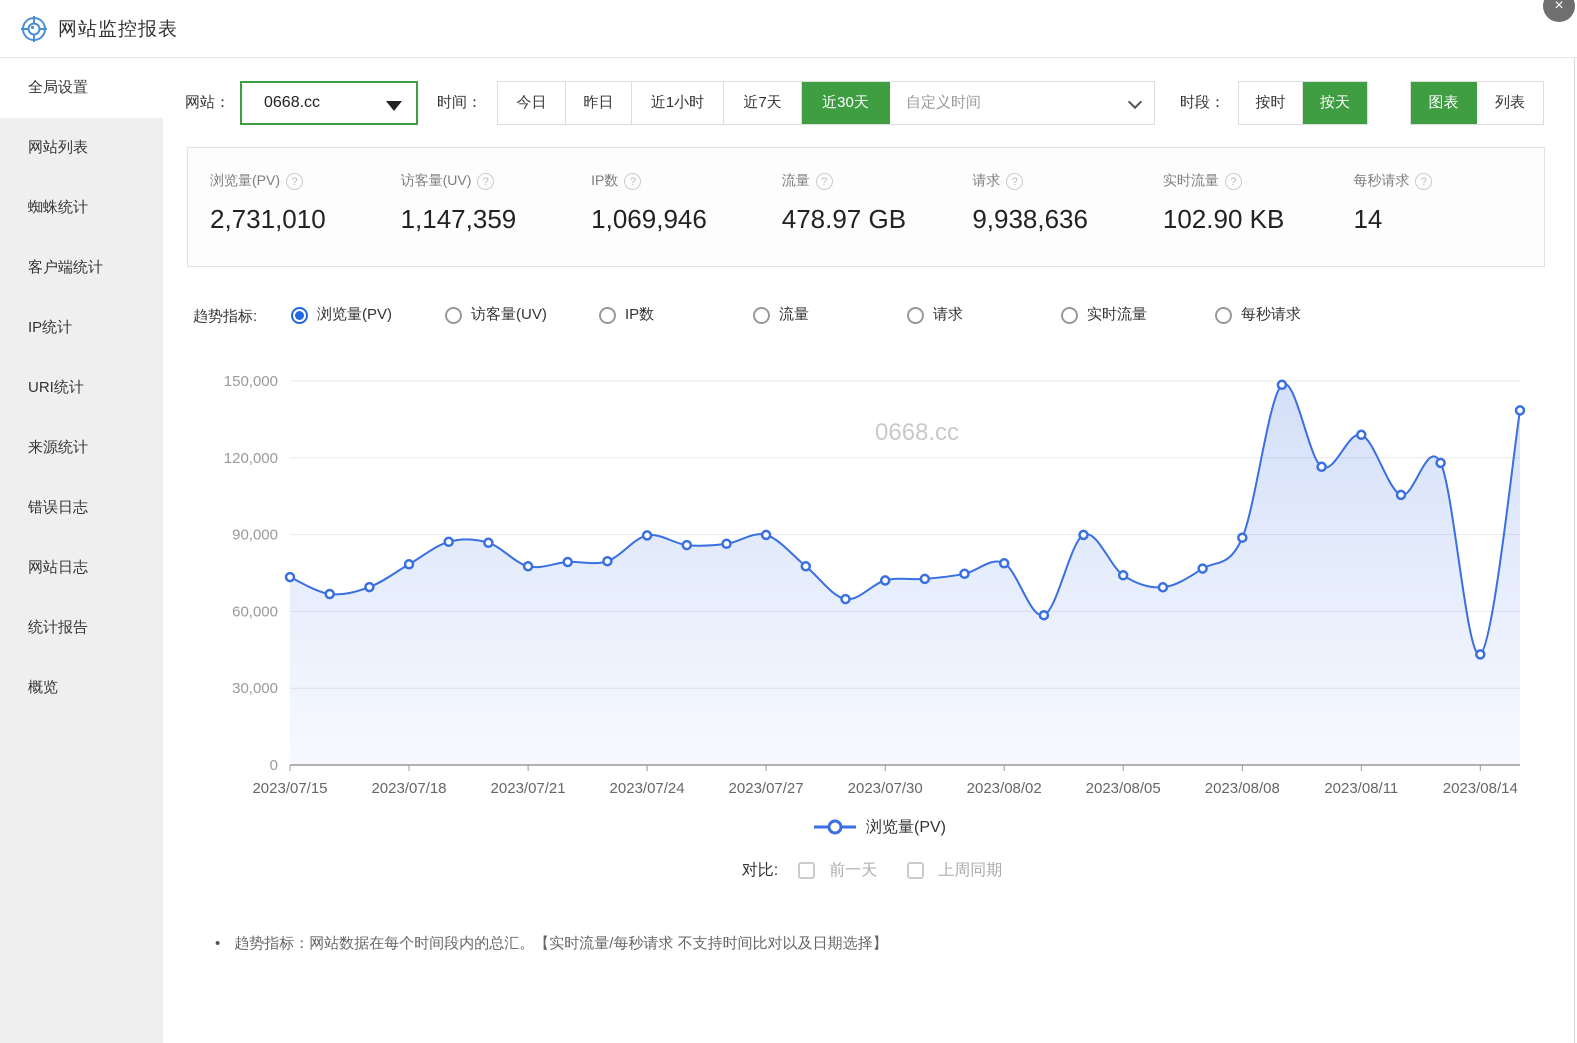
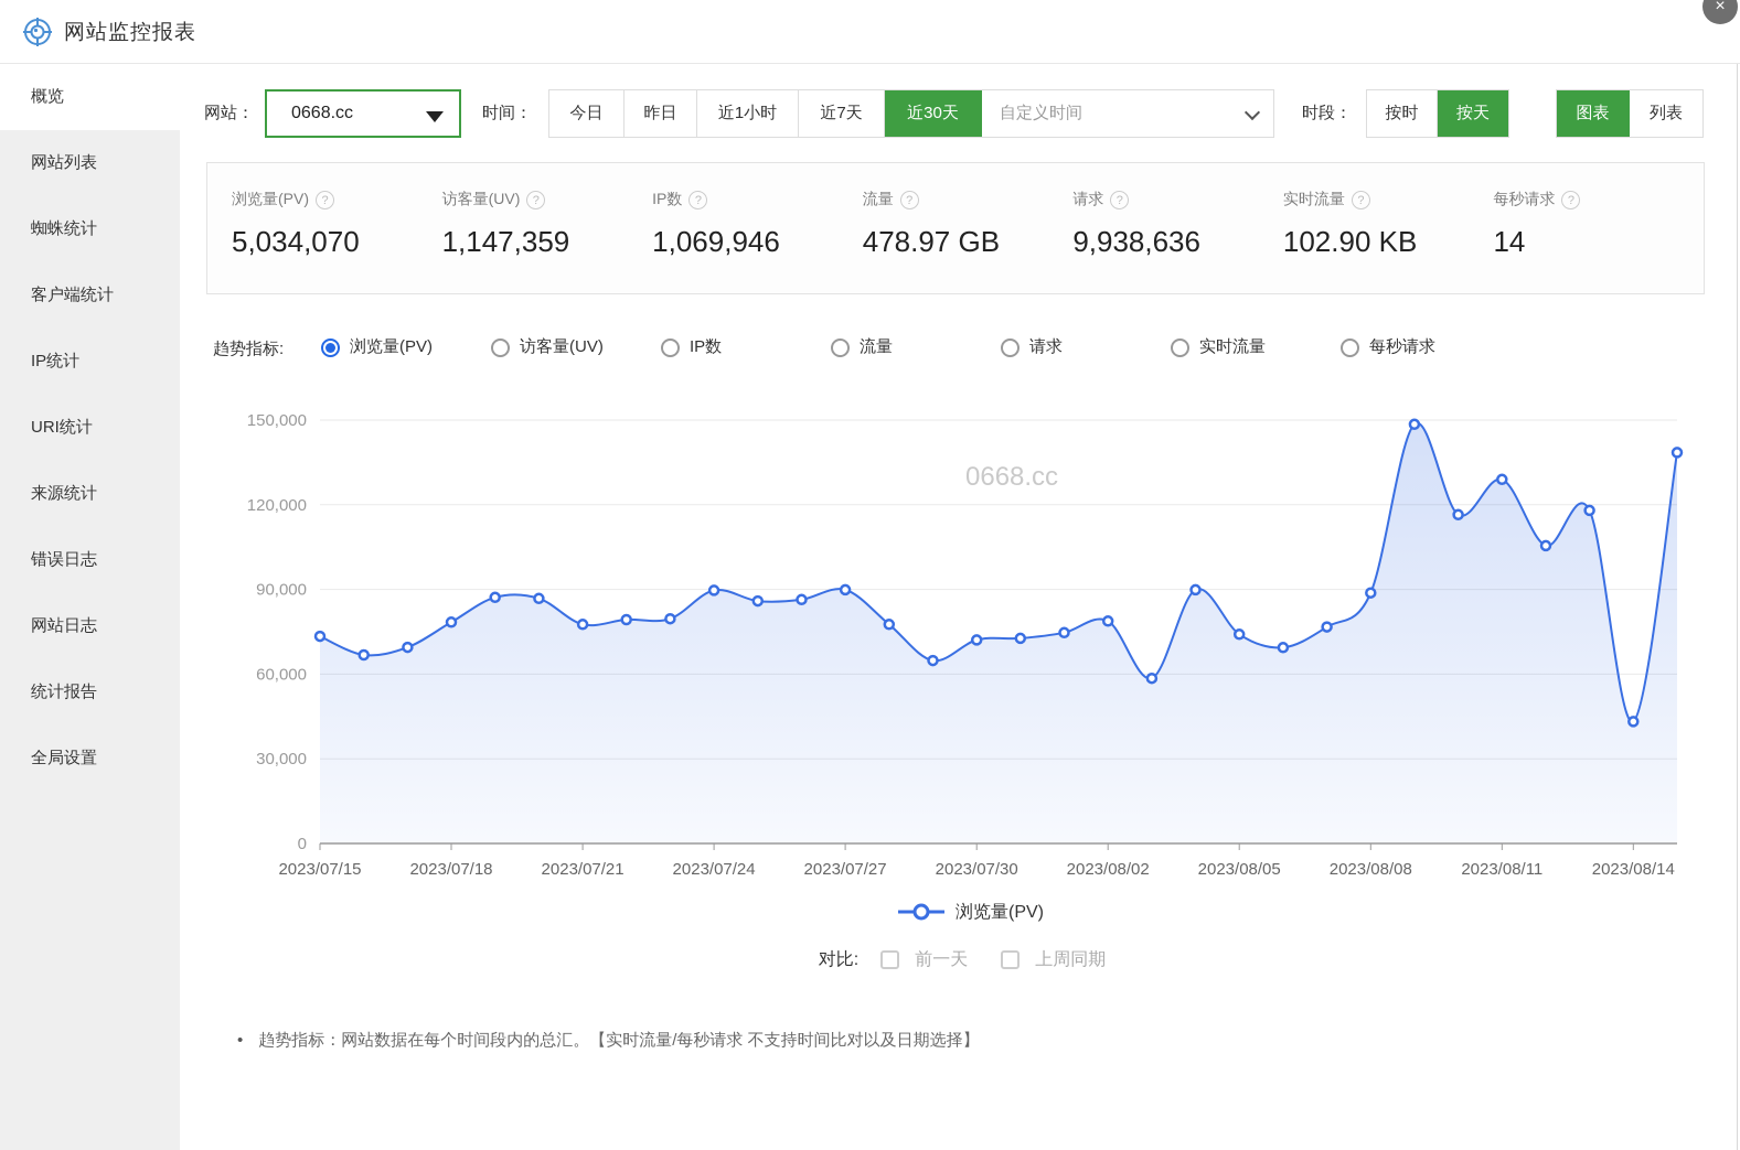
  网站监控报表
  ×
- 全局设置
+ 概览
  网站列表
  蜘蛛统计
  客户端统计
  IP统计
  URI统计
  来源统计
  错误日志
  网站日志
  统计报告
- 概览
+ 全局设置
  网站：
  0668.cc
  时间：
  今日
  昨日
  近1小时
  近7天
  近30天
  自定义时间
  时段：
  按时
  按天
  图表
  列表
  浏览量(PV)
  ?
- 2,731,010
+ 5,034,070
  访客量(UV)
  ?
  1,147,359
  IP数
  ?
  1,069,946
  流量
  ?
  478.97 GB
  请求
  ?
  9,938,636
  实时流量
  ?
  102.90 KB
  每秒请求
  ?
  14
  趋势指标:
  浏览量(PV)
  访客量(UV)
  IP数
  流量
  请求
  实时流量
  每秒请求
  0
  30,000
  60,000
  90,000
  120,000
  150,000
  0668.cc
  2023/07/15
  2023/07/18
  2023/07/21
  2023/07/24
  2023/07/27
  2023/07/30
  2023/08/02
  2023/08/05
  2023/08/08
  2023/08/11
  2023/08/14
  浏览量(PV)
  对比:
  前一天
  上周同期
  •
  趋势指标：网站数据在每个时间段内的总汇。【实时流量/每秒请求 不支持时间比对以及日期选择】
